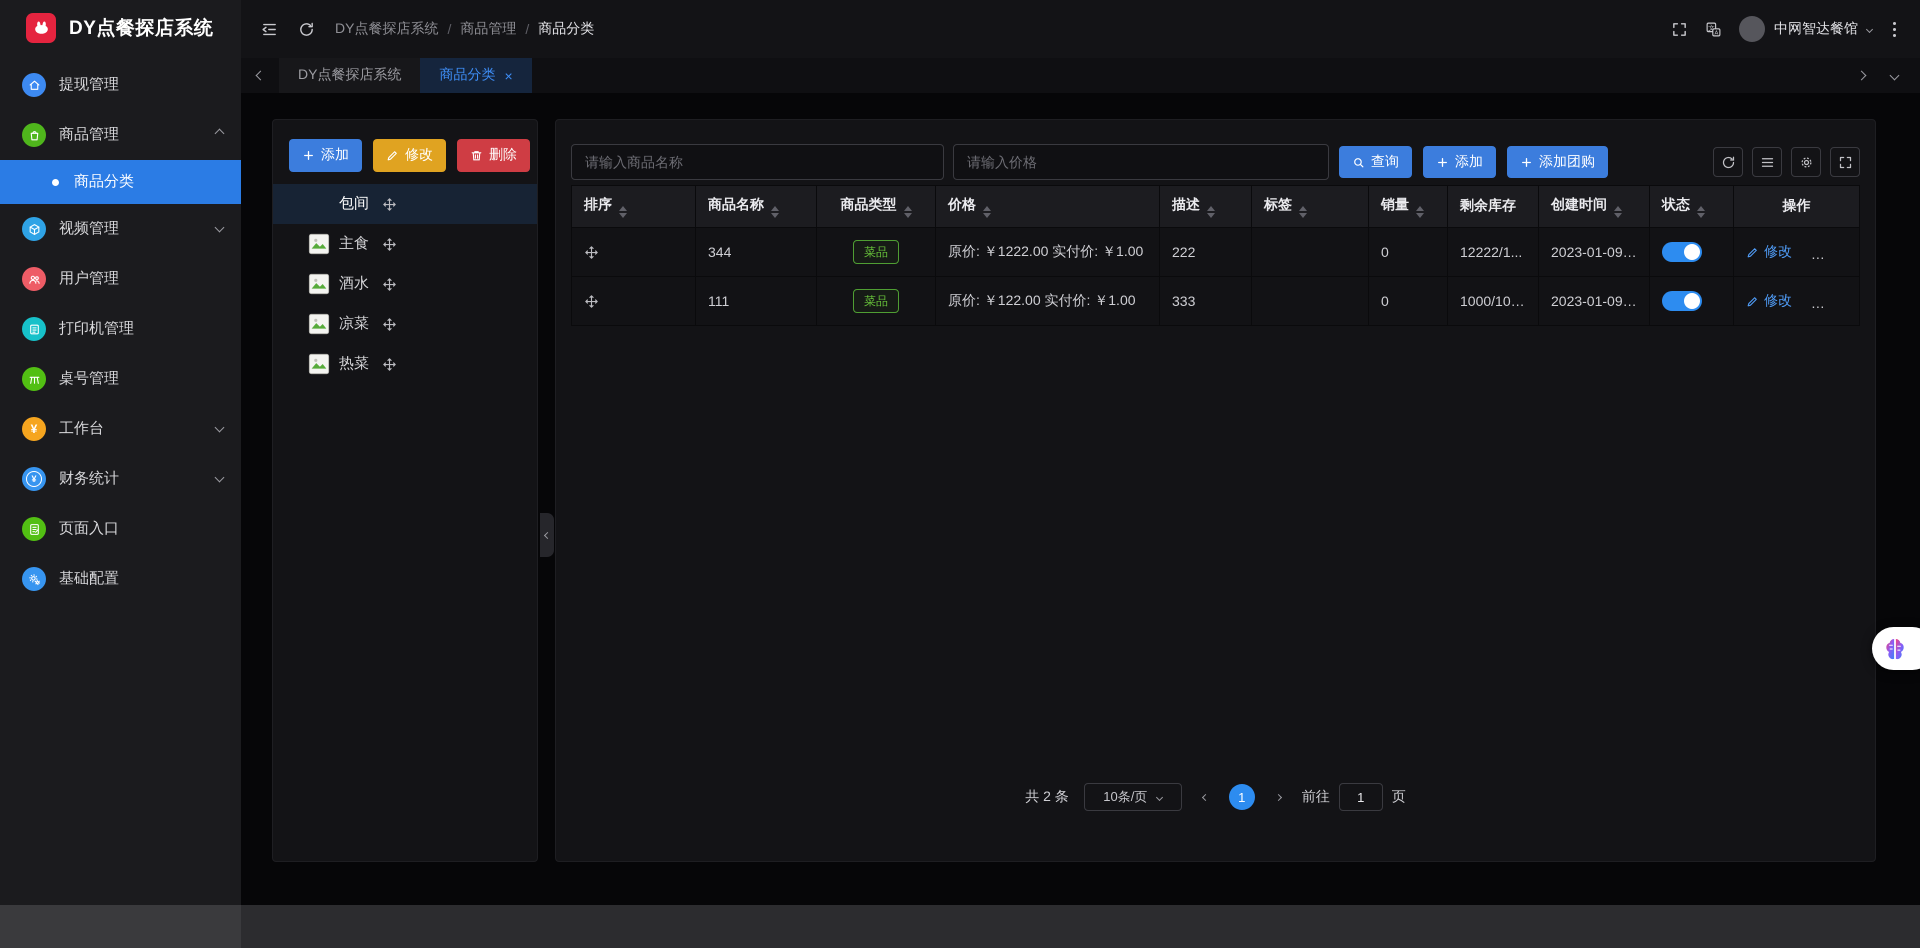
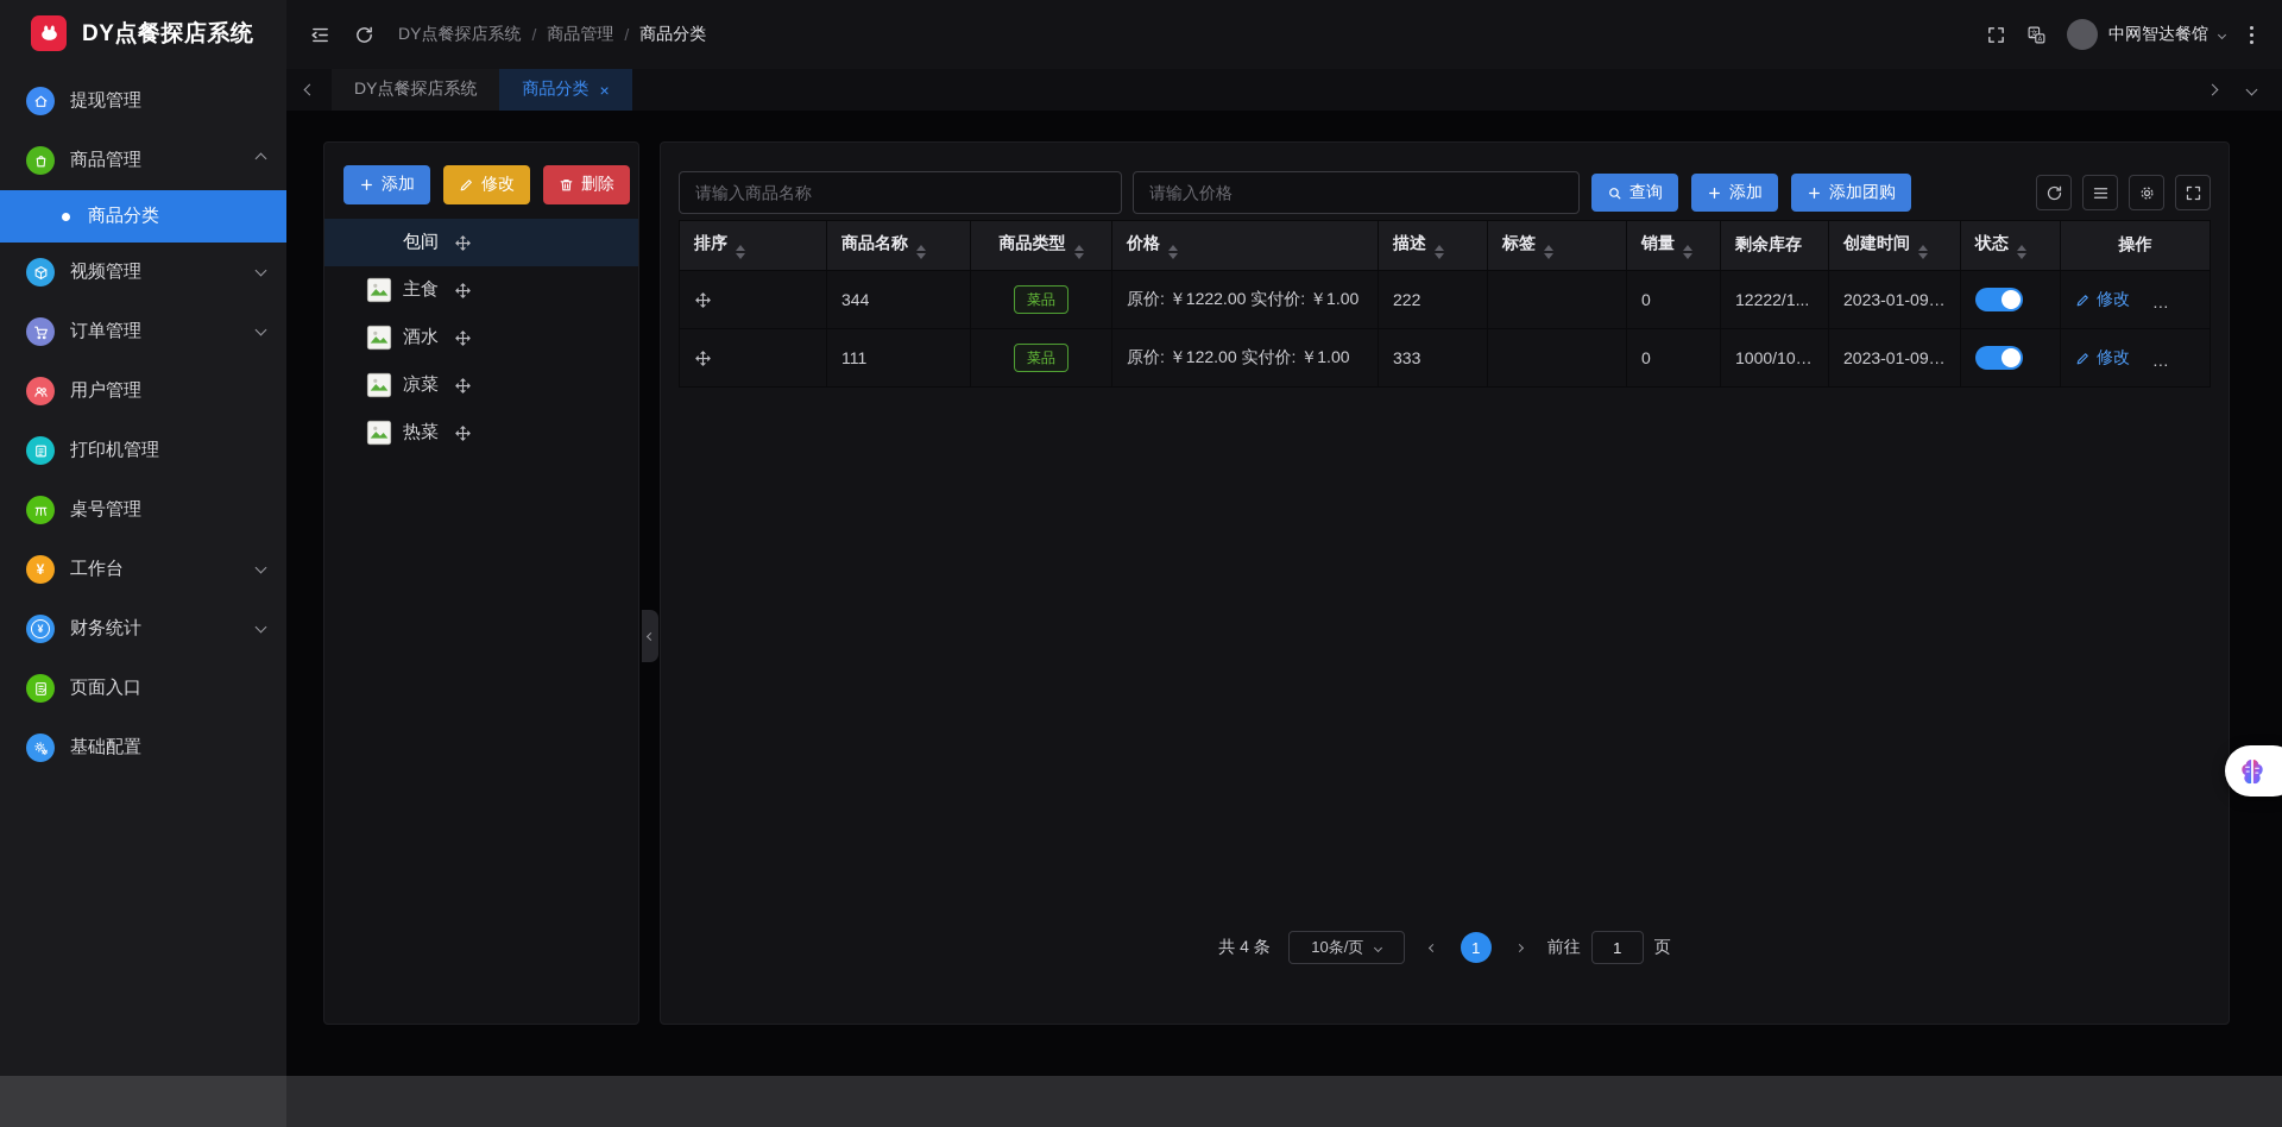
  DY点餐探店系统
  提现管理
  商品管理
  商品分类
  视频管理
+ 订单管理
  用户管理
  打印机管理
  桌号管理
  ¥
  工作台
  ¥
  财务统计
  页面入口
  基础配置
  DY点餐探店系统
  /
  商品管理
  /
  商品分类
  中网智达餐馆
  DY点餐探店系统
  商品分类
  ×
  添加
  修改
  删除
  包间
  主食
  酒水
  凉菜
  热菜
  请输入商品名称
  请输入价格
  查询
  添加
  添加团购
  排序	商品名称	商品类型	价格	描述	标签	销量	剩余库存	创建时间	状态	操作
  	344	菜品	原价: ￥1222.00 实付价: ￥1.00	222		0	12222/1...	2023-01-09 1...		修改
  	111	菜品	原价: ￥122.00 实付价: ￥1.00	333		0	1000/1000	2023-01-09 1...		修改
- 共 2 条
+ 共 4 条
  10条/页
  1
  前往
  1
  页
